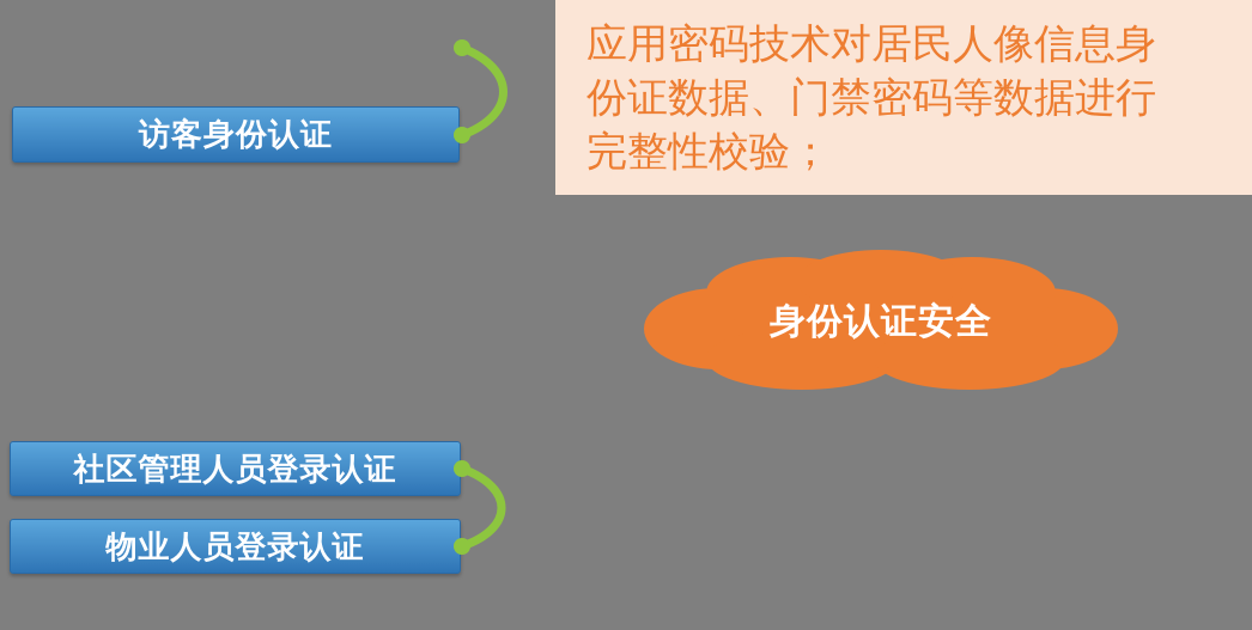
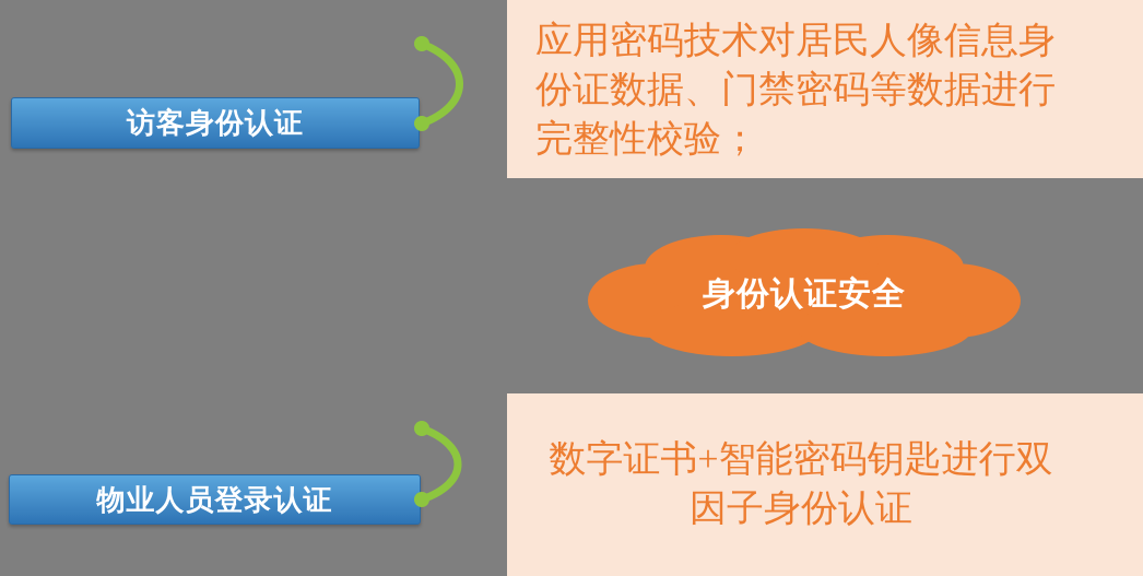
  访客身份认证
  应用密码技术对居民人像信息身份证数据、门禁密码等数据进行完整性校验；
  身份认证安全
- 社区管理人员登录认证
  物业人员登录认证
+ 数字证书+智能密码钥匙进行双因子身份认证
